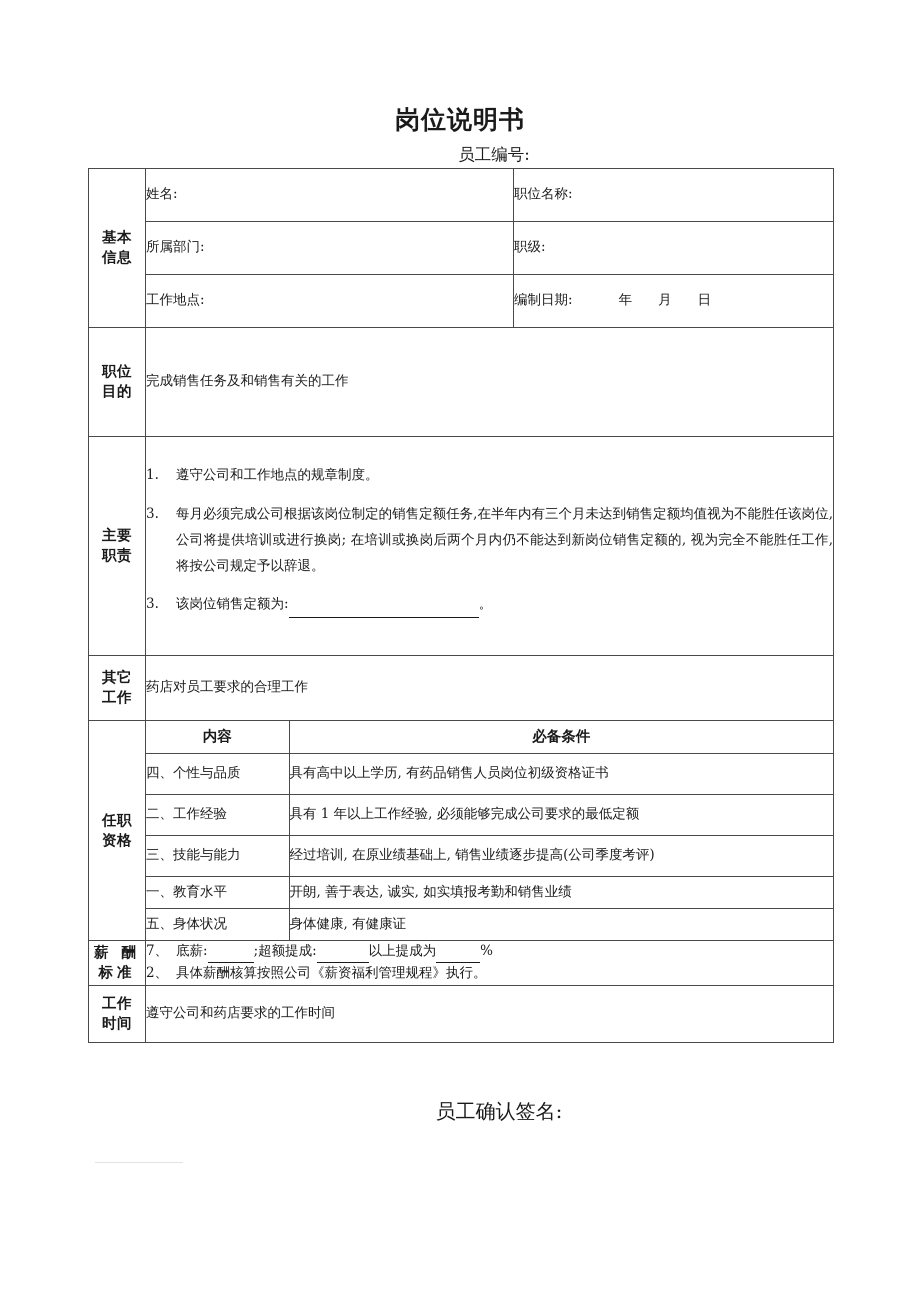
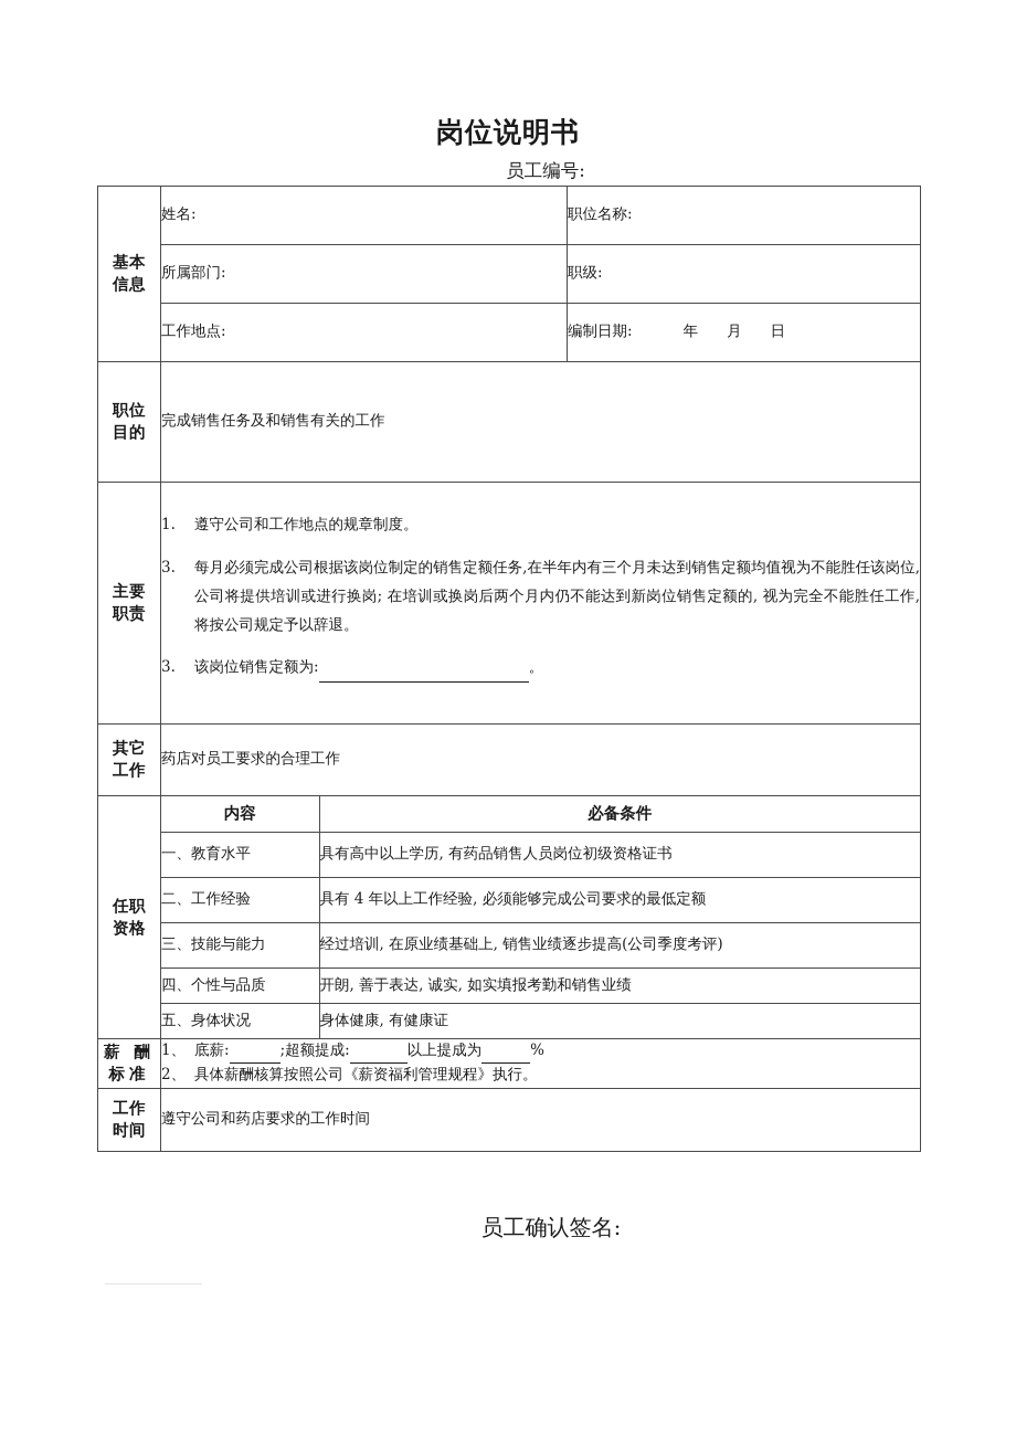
  岗位说明书
  员工编号:
  基本 信息	姓名:	职位名称:
  所属部门:	职级:
  工作地点:	编制日期: 年 月 日
  职位 目的	完成销售任务及和销售有关的工作
  主要 职责	1. 遵守公司和工作地点的规章制度。 3. 每月必须完成公司根据该岗位制定的销售定额任务,在半年内有三个月未达到销售定额均值视为不能胜任该岗位, 公司将提供培训或进行换岗; 在培训或换岗后两个月内仍不能达到新岗位销售定额的, 视为完全不能胜任工作, 将按公司规定予以辞退。 3. 该岗位销售定额为: 。
  其它 工作	药店对员工要求的合理工作
  任职 资格
  内容	必备条件
- 四、个性与品质	具有高中以上学历, 有药品销售人员岗位初级资格证书
+ 一、教育水平	具有高中以上学历, 有药品销售人员岗位初级资格证书
- 二、工作经验	具有 1 年以上工作经验, 必须能够完成公司要求的最低定额
+ 二、工作经验	具有 4 年以上工作经验, 必须能够完成公司要求的最低定额
  三、技能与能力	经过培训, 在原业绩基础上, 销售业绩逐步提高(公司季度考评)
- 一、教育水平	开朗, 善于表达, 诚实, 如实填报考勤和销售业绩
+ 四、个性与品质	开朗, 善于表达, 诚实, 如实填报考勤和销售业绩
  五、身体状况	身体健康, 有健康证
- 薪 酬 标准	7、 底薪: ;超额提成: 以上提成为 % 2、 具体薪酬核算按照公司《薪资福利管理规程》执行。
+ 薪 酬 标准	1、 底薪: ;超额提成: 以上提成为 % 2、 具体薪酬核算按照公司《薪资福利管理规程》执行。
  工作 时间	遵守公司和药店要求的工作时间
  员工确认签名:
